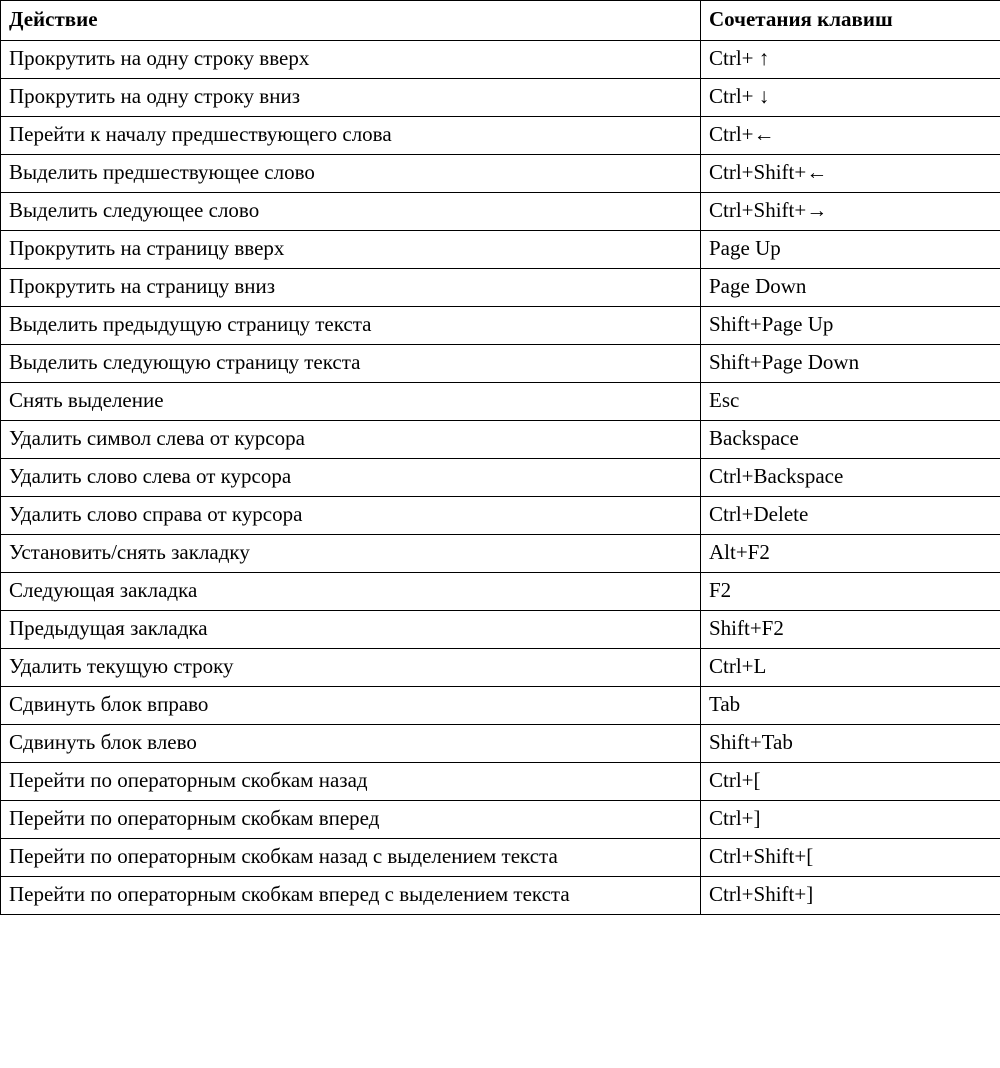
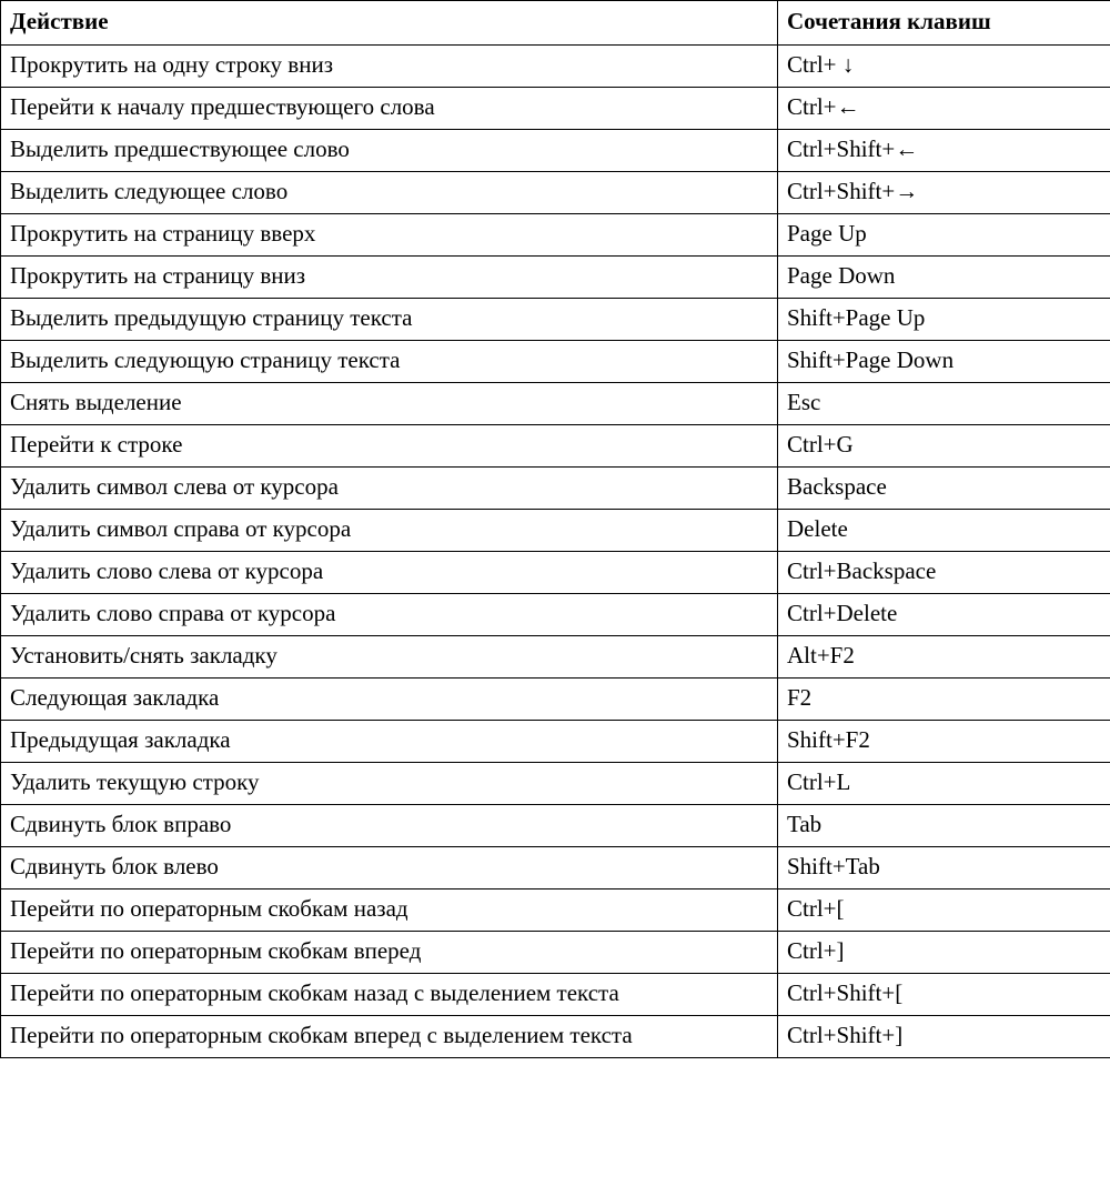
  Действие	Сочетания клавиш
- Прокрутить на одну строку вверх	Ctrl+ ↑
  Прокрутить на одну строку вниз	Ctrl+ ↓
  Перейти к началу предшествующего слова	Ctrl+←
  Выделить предшествующее слово	Ctrl+Shift+←
  Выделить следующее слово	Ctrl+Shift+→
  Прокрутить на страницу вверх	Page Up
  Прокрутить на страницу вниз	Page Down
  Выделить предыдущую страницу текста	Shift+Page Up
  Выделить следующую страницу текста	Shift+Page Down
  Снять выделение	Esc
+ Перейти к строке	Ctrl+G
  Удалить символ слева от курсора	Backspace
+ Удалить символ справа от курсора	Delete
  Удалить слово слева от курсора	Ctrl+Backspace
  Удалить слово справа от курсора	Ctrl+Delete
  Установить/снять закладку	Alt+F2
  Следующая закладка	F2
  Предыдущая закладка	Shift+F2
  Удалить текущую строку	Ctrl+L
  Сдвинуть блок вправо	Tab
  Сдвинуть блок влево	Shift+Tab
  Перейти по операторным скобкам назад	Ctrl+[
  Перейти по операторным скобкам вперед	Ctrl+]
  Перейти по операторным скобкам назад с выделением текста	Ctrl+Shift+[
  Перейти по операторным скобкам вперед с выделением текста	Ctrl+Shift+]
